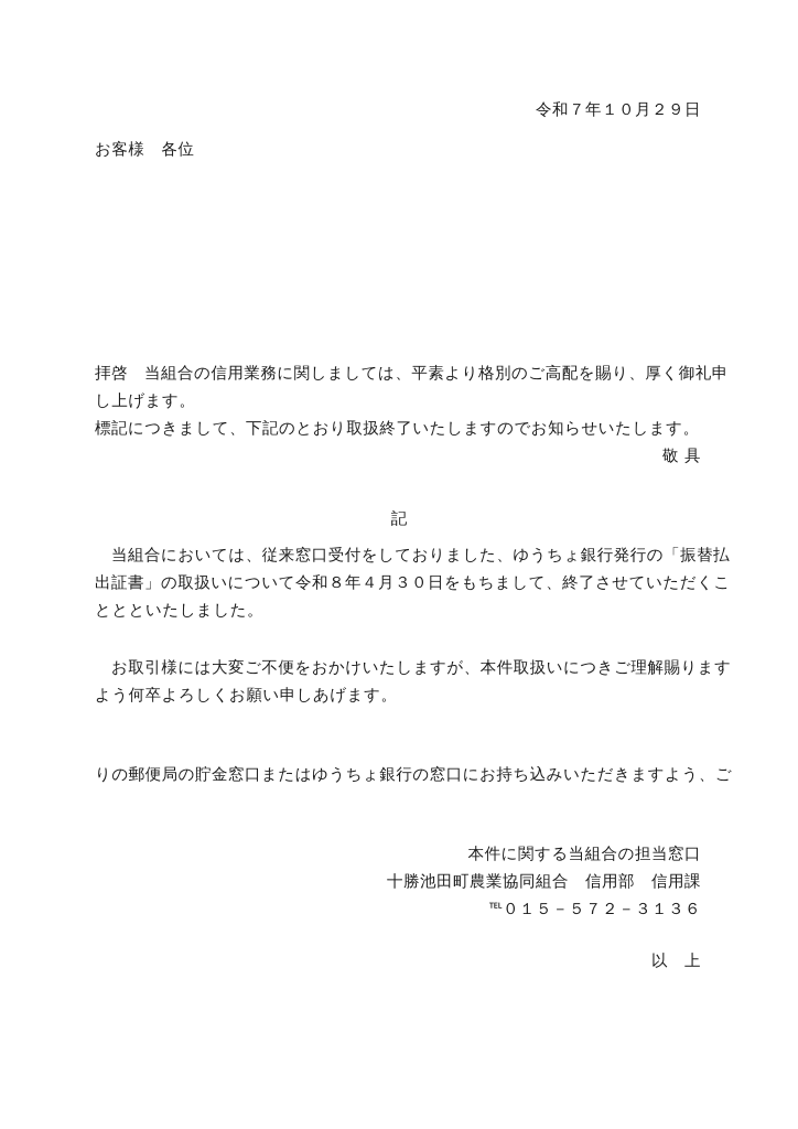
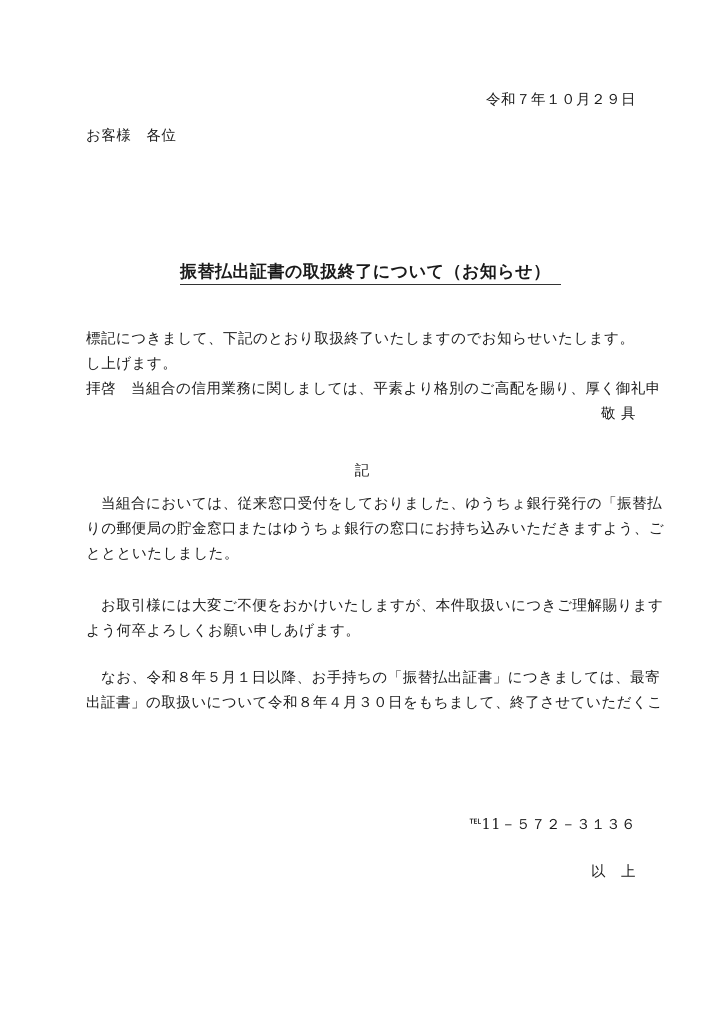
  令和７年１０月２９日
  お客様 各位
+ 振替払出証書の取扱終了について（お知らせ）
- 拝啓 当組合の信用業務に関しましては、平素より格別のご高配を賜り、厚く御礼申
+ 標記につきまして、下記のとおり取扱終了いたしますのでお知らせいたします。
  し上げます。
- 標記につきまして、下記のとおり取扱終了いたしますのでお知らせいたします。
+ 拝啓 当組合の信用業務に関しましては、平素より格別のご高配を賜り、厚く御礼申
  敬 具
  記
  当組合においては、従来窓口受付をしておりました、ゆうちょ銀行発行の「振替払
- 出証書」の取扱いについて令和８年４月３０日をもちまして、終了させていただくこ
+ りの郵便局の貯金窓口またはゆうちょ銀行の窓口にお持ち込みいただきますよう、ご
  ととといたしました。
  お取引様には大変ご不便をおかけいたしますが、本件取扱いにつきご理解賜ります
  よう何卒よろしくお願い申しあげます。
+ なお、令和８年５月１日以降、お手持ちの「振替払出証書」につきましては、最寄
- りの郵便局の貯金窓口またはゆうちょ銀行の窓口にお持ち込みいただきますよう、ご
+ 出証書」の取扱いについて令和８年４月３０日をもちまして、終了させていただくこ
- 本件に関する当組合の担当窓口
- 十勝池田町農業協同組合 信用部 信用課
- ℡０１５－５７２－３１３６
+ ℡11－５７２－３１３６
  以 上
